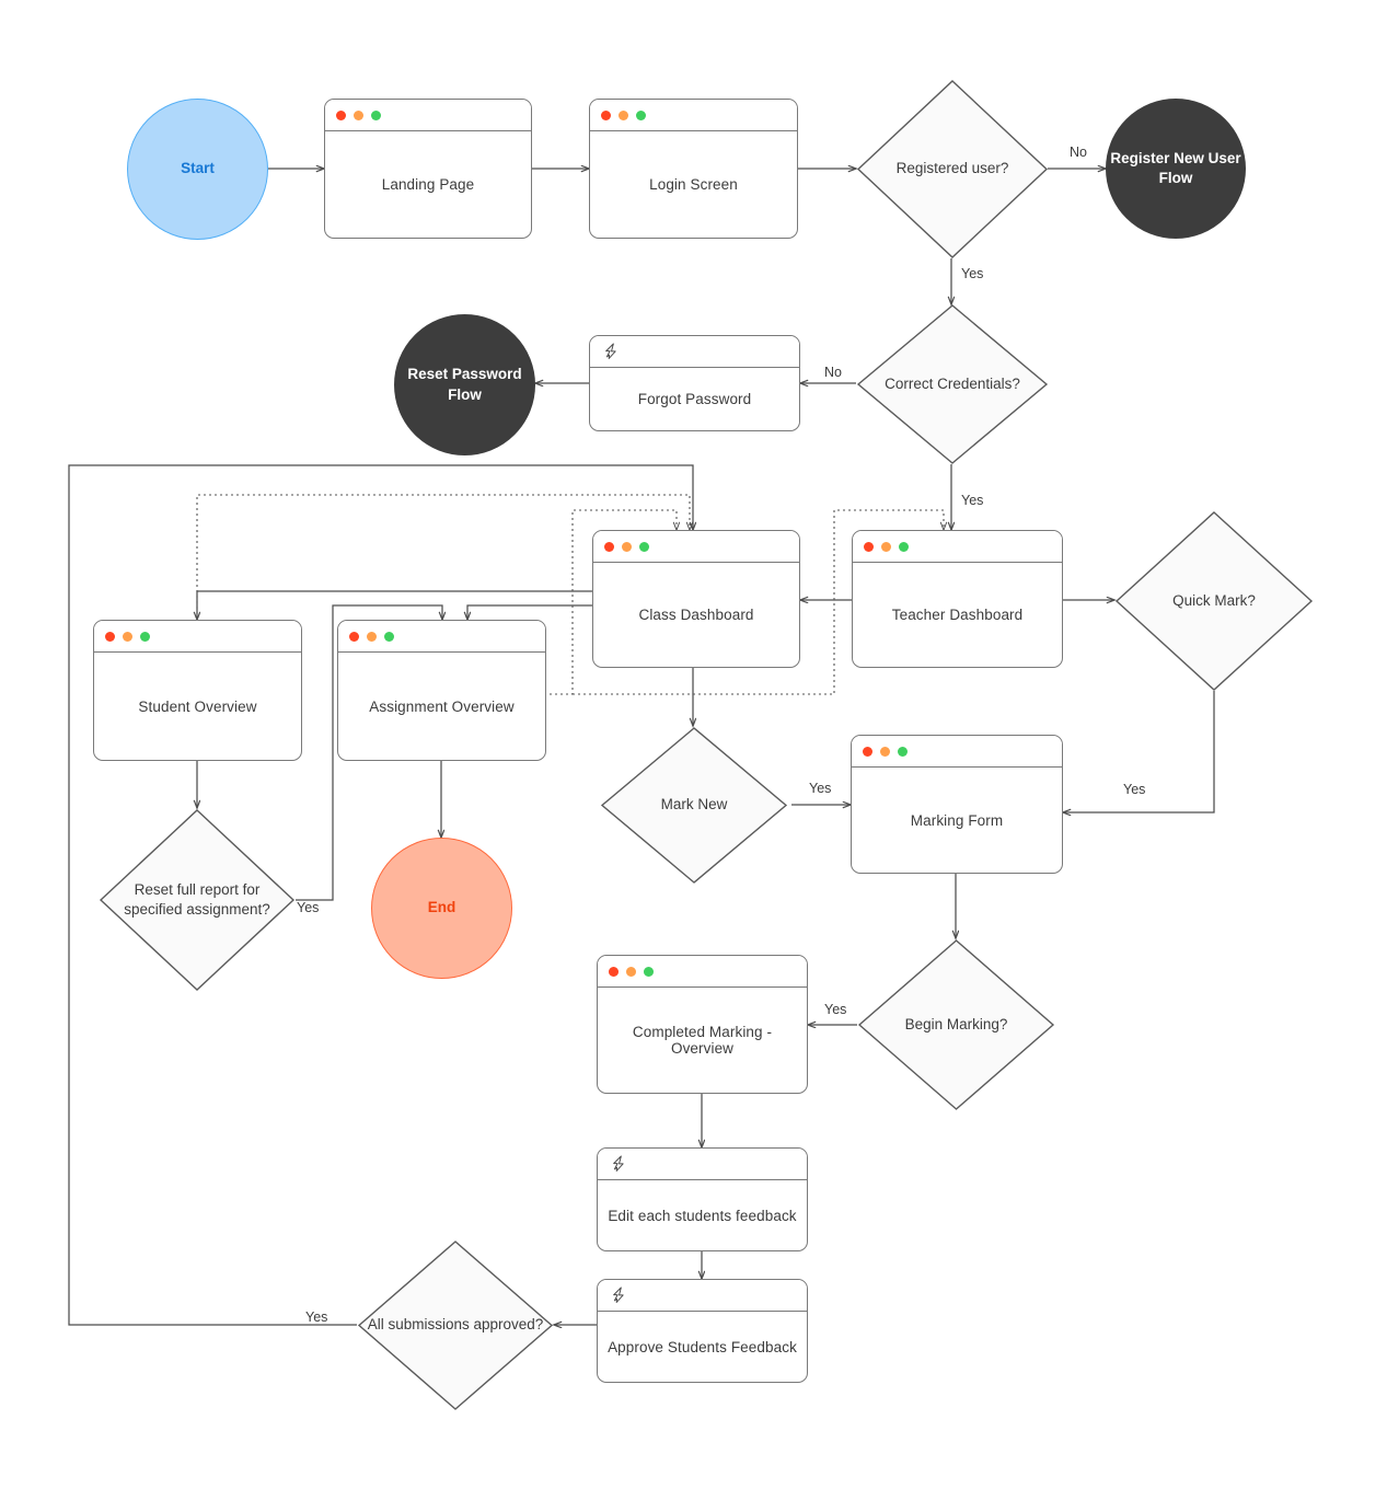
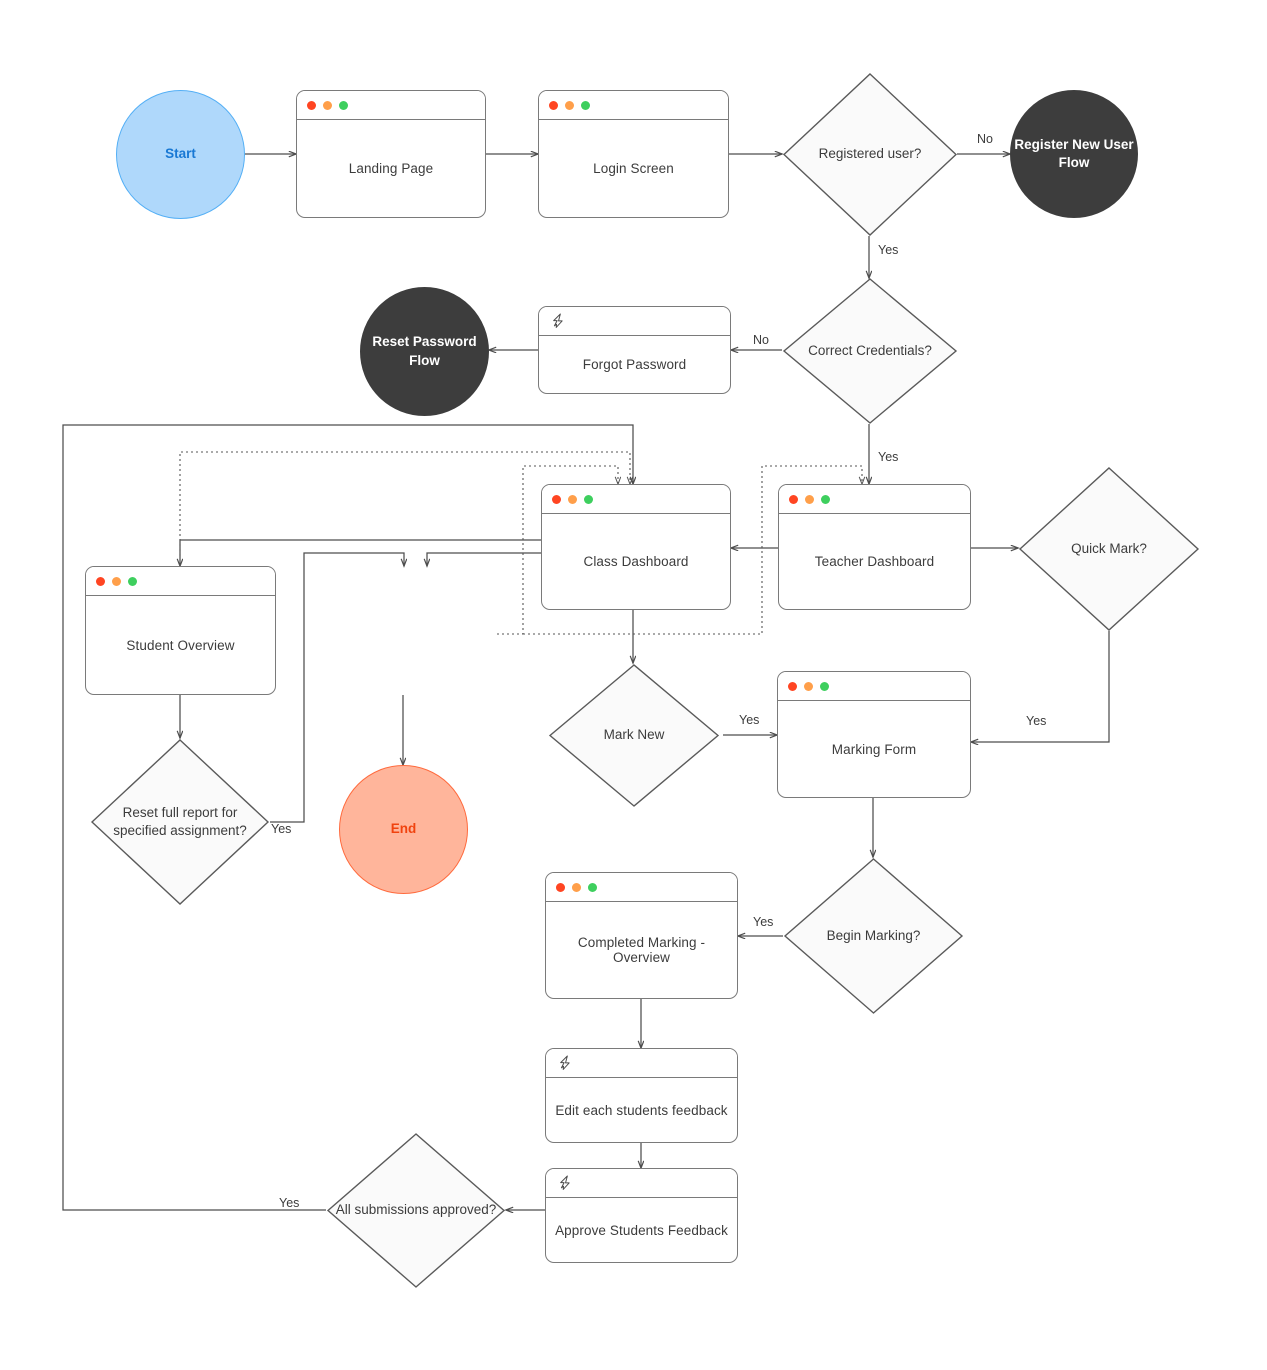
  Start
  Landing Page
  Login Screen
  Registered user?
  Register New User Flow
  Correct Credentials?
  Forgot Password
  Reset Password Flow
  Class Dashboard
  Teacher Dashboard
  Quick Mark?
  Student Overview
- Assignment Overview
  Reset full report for specified assignment?
  End
  Mark New
  Marking Form
  Begin Marking?
  Completed Marking - Overview
  Edit each students feedback
  Approve Students Feedback
  All submissions approved?
  No
  Yes
  No
  Yes
  Yes
  Yes
  Yes
  Yes
  Yes
